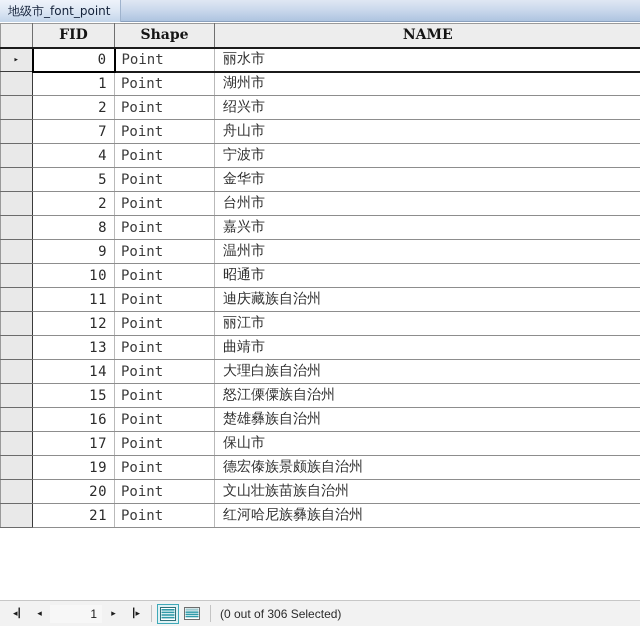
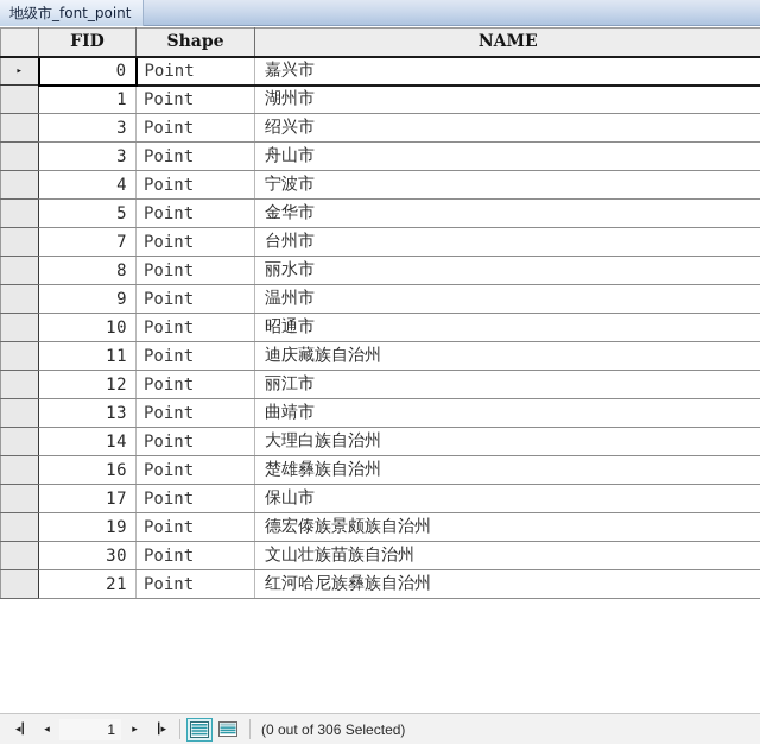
  地级市_font_point
  	FID	Shape	NAME
- ▸	0	Point	丽水市
+ ▸	0	Point	嘉兴市
  	1	Point	湖州市
- 	2	Point	绍兴市
+ 	3	Point	绍兴市
- 	7	Point	舟山市
+ 	3	Point	舟山市
  	4	Point	宁波市
  	5	Point	金华市
- 	2	Point	台州市
+ 	7	Point	台州市
- 	8	Point	嘉兴市
+ 	8	Point	丽水市
  	9	Point	温州市
  	10	Point	昭通市
  	11	Point	迪庆藏族自治州
  	12	Point	丽江市
  	13	Point	曲靖市
  	14	Point	大理白族自治州
- 	15	Point	怒江傈僳族自治州
  	16	Point	楚雄彝族自治州
  	17	Point	保山市
  	19	Point	德宏傣族景颇族自治州
- 	20	Point	文山壮族苗族自治州
+ 	30	Point	文山壮族苗族自治州
  	21	Point	红河哈尼族彝族自治州
  ◂┃
  ◂
  1
  ▸
  ┃▸
  (0 out of 306 Selected)
